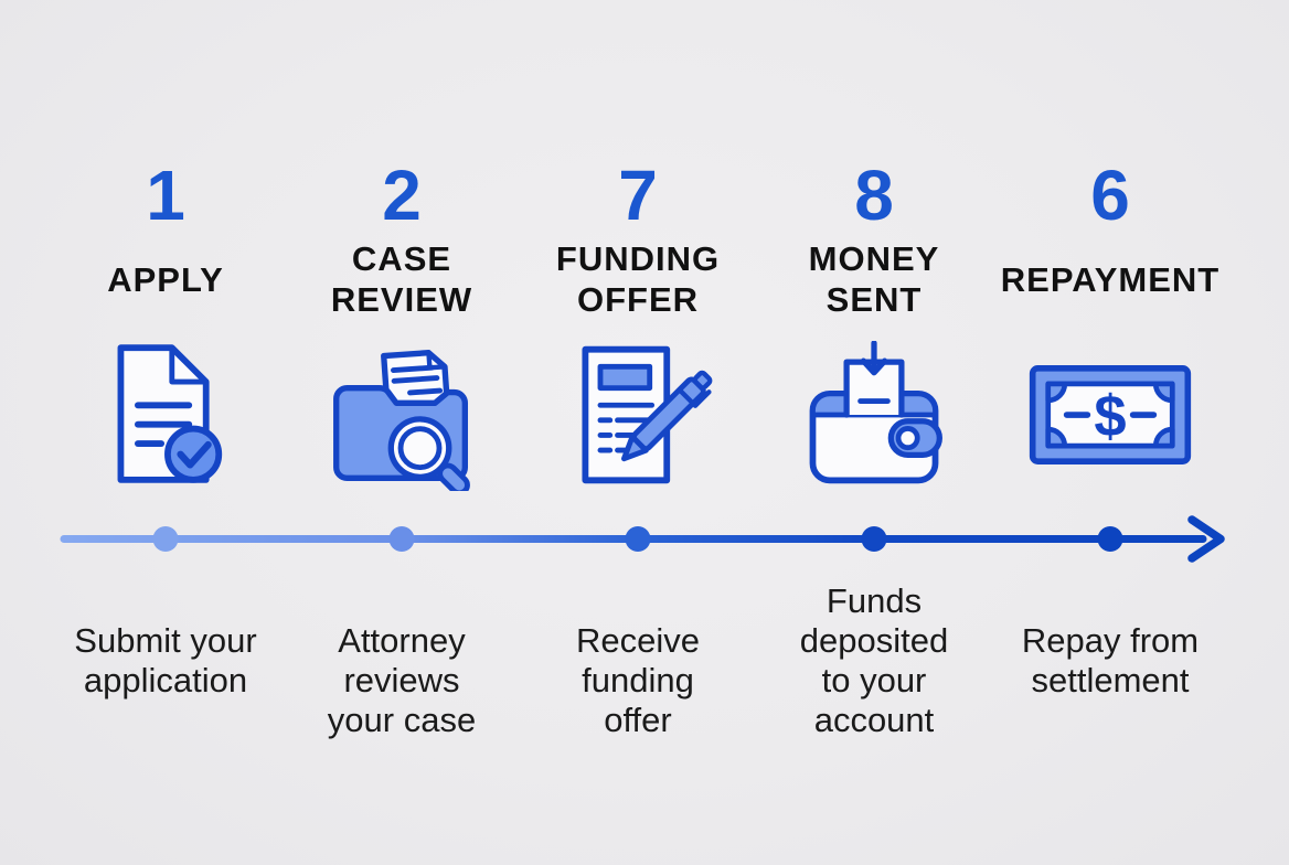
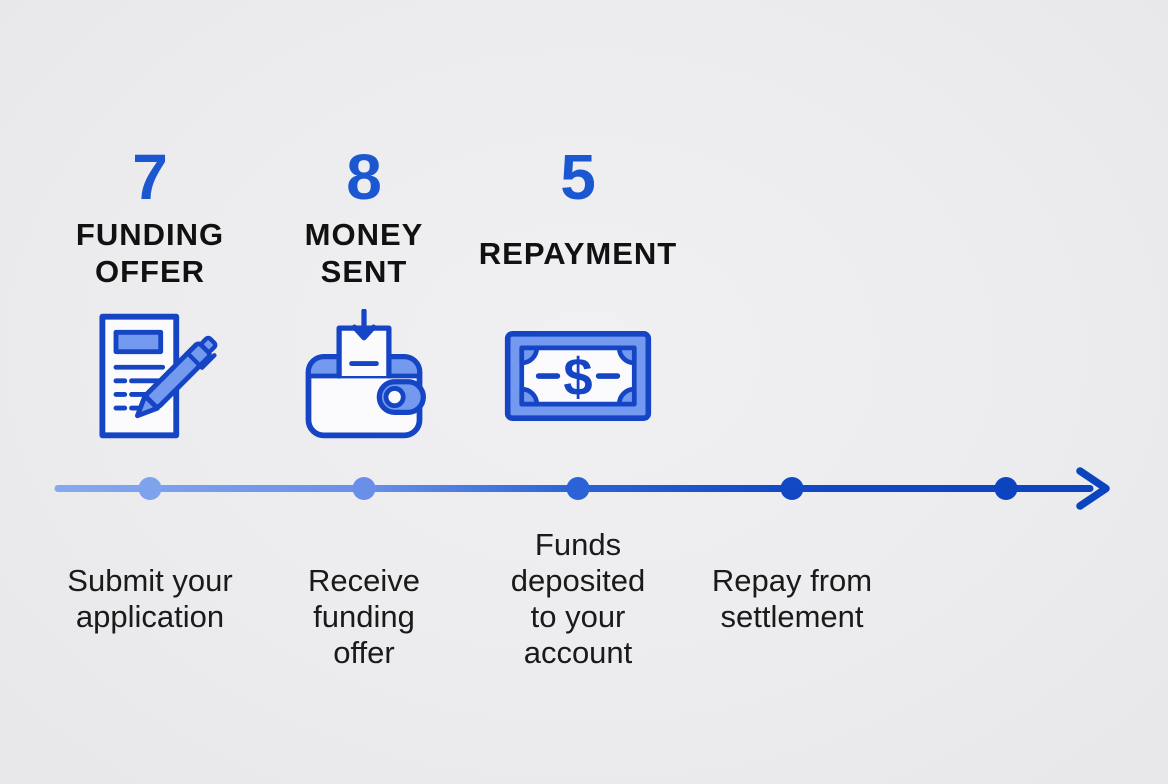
- 1
- APPLY
- 2
- CASE
- REVIEW
  7
  FUNDING
  OFFER
  8
  MONEY
  SENT
- 6
+ 5
  REPAYMENT
  $
  Submit your
  application
- Attorney
- reviews
- your case
  Receive
  funding
  offer
  Funds
  deposited
  to your
  account
  Repay from
  settlement
